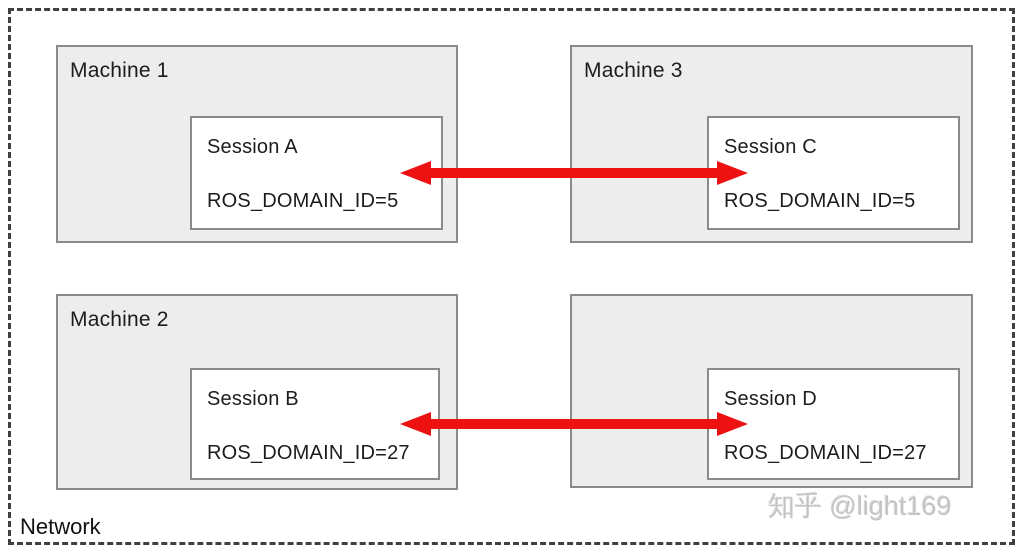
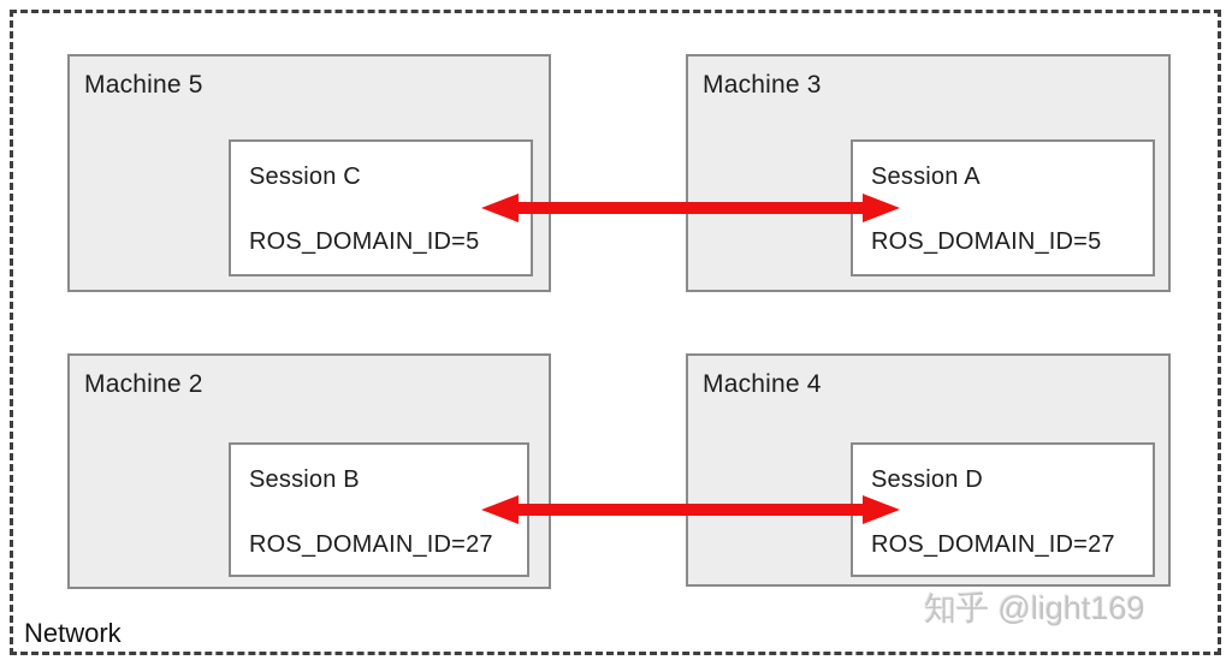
- Machine 1
+ Machine 5
- Session A
+ Session C
  ROS_DOMAIN_ID=5
  Machine 3
- Session C
+ Session A
  ROS_DOMAIN_ID=5
  Machine 2
  Session B
  ROS_DOMAIN_ID=27
+ Machine 4
  Session D
  ROS_DOMAIN_ID=27
  Network
  知乎 @light169
